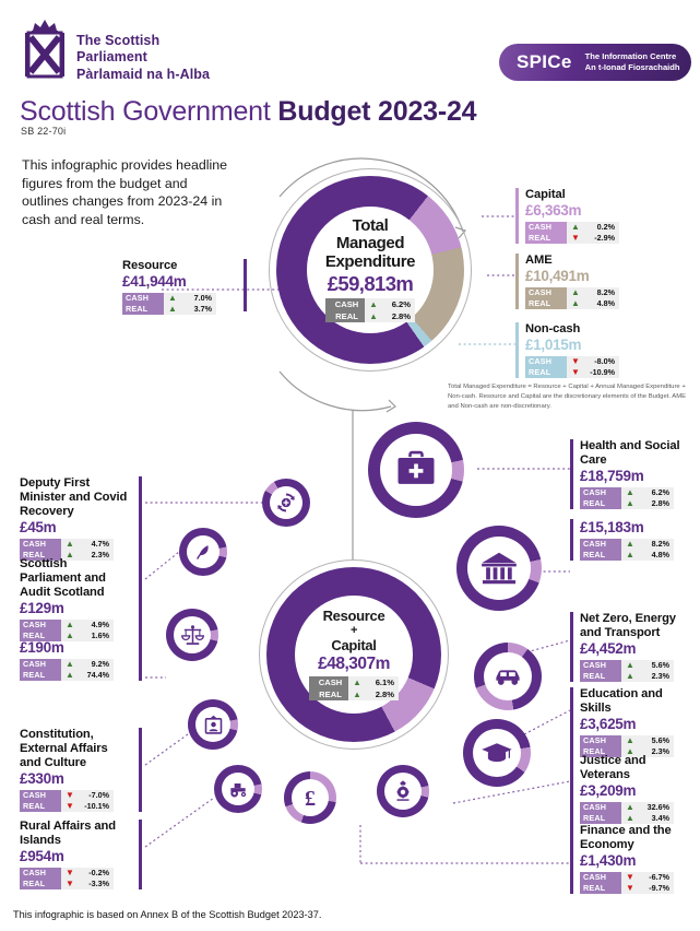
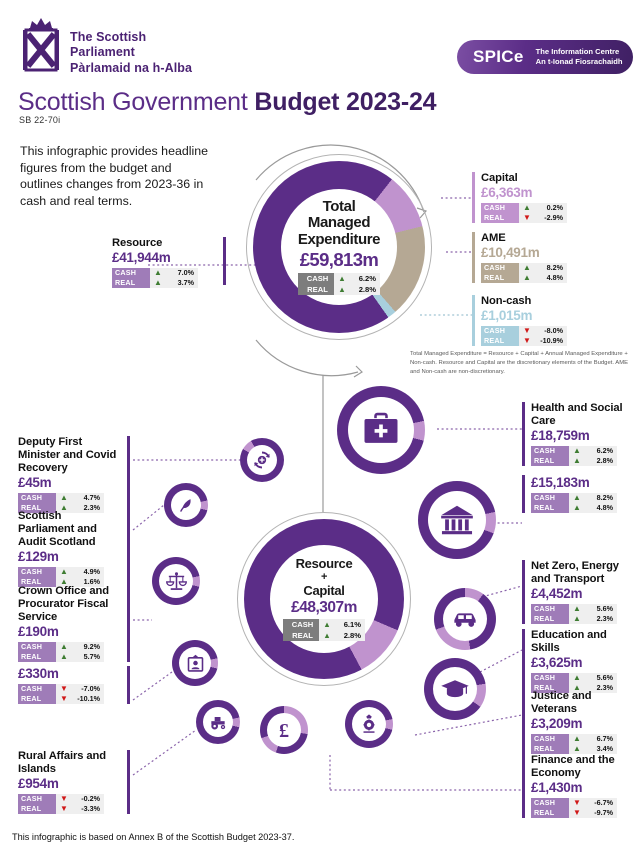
  The Scottish Parliament
  Pàrlamaid na h-Alba
  SPICe
  The Information Centre
  An t-Ionad Fiosrachaidh
  Scottish Government Budget 2023-24
  SB 22-70i
- This infographic provides headline figures from the budget and outlines changes from 2023-24 in cash and real terms.
+ This infographic provides headline figures from the budget and outlines changes from 2023-36 in cash and real terms.
  Resource
  £41,944m
  CASH	▲	7.0%
  REAL	▲	3.7%
  Total
  Managed
  Expenditure
  £59,813m
  CASH	▲	6.2%
  REAL	▲	2.8%
  Capital
  £6,363m
  CASH	▲	0.2%
  REAL	▼	-2.9%
  AME
  £10,491m
  CASH	▲	8.2%
  REAL	▲	4.8%
  Non-cash
  £1,015m
  CASH	▼	-8.0%
  REAL	▼	-10.9%
  Resource
  +
  Capital
  £48,307m
  CASH	▲	6.1%
  REAL	▲	2.8%
  £
  Deputy First Minister and Covid Recovery
  £45m
  CASH	▲	4.7%
  REAL	▲	2.3%
  Scottish Parliament and Audit Scotland
  £129m
  CASH	▲	4.9%
  REAL	▲	1.6%
+ Crown Office and Procurator Fiscal Service
  £190m
  CASH	▲	9.2%
- REAL	▲	74.4%
+ REAL	▲	5.7%
- Constitution, External Affairs and Culture
  £330m
  CASH	▼	-7.0%
  REAL	▼	-10.1%
  Rural Affairs and Islands
  £954m
  CASH	▼	-0.2%
  REAL	▼	-3.3%
  Health and Social Care
  £18,759m
  CASH	▲	6.2%
  REAL	▲	2.8%
  £15,183m
  CASH	▲	8.2%
  REAL	▲	4.8%
  Net Zero, Energy and Transport
  £4,452m
  CASH	▲	5.6%
  REAL	▲	2.3%
  Education and Skills
  £3,625m
  CASH	▲	5.6%
  REAL	▲	2.3%
  Justice and Veterans
  £3,209m
- CASH	▲	32.6%
+ CASH	▲	6.7%
  REAL	▲	3.4%
  Finance and the Economy
  £1,430m
  CASH	▼	-6.7%
  REAL	▼	-9.7%
  This infographic is based on Annex B of the Scottish Budget 2023-37.
